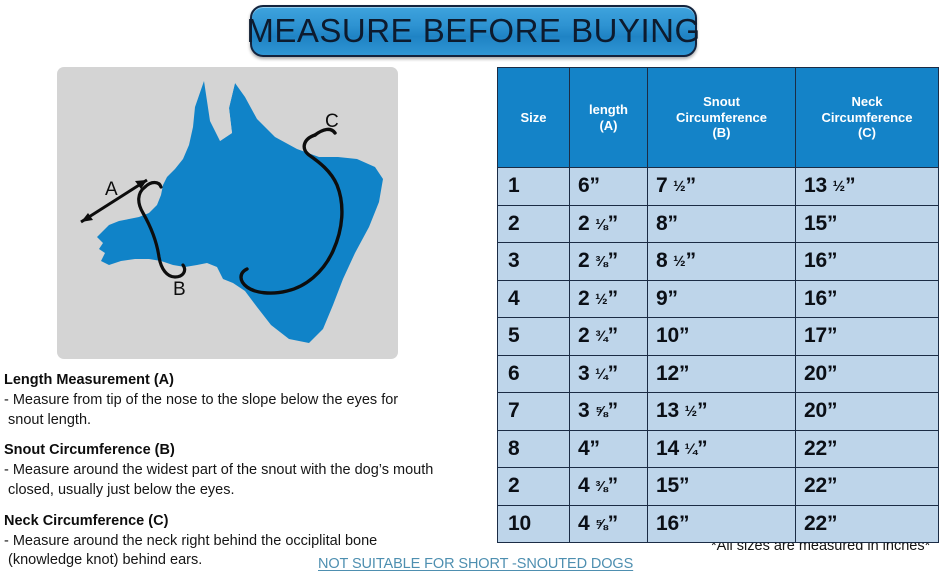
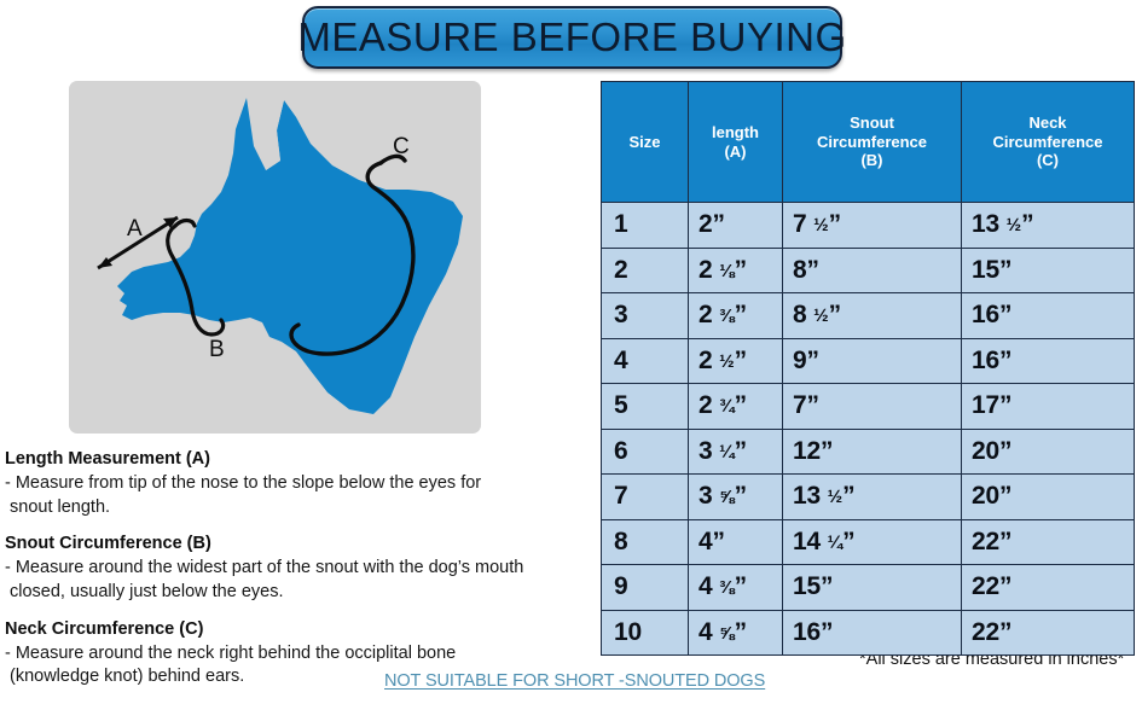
  MEASURE BEFORE BUYING
  A
  B
  C
  Length Measurement (A)
  - Measure from tip of the nose to the slope below the eyes for
  snout length.
  Snout Circumference (B)
  - Measure around the widest part of the snout with the dog’s mouth
  closed, usually just below the eyes.
  Neck Circumference (C)
  - Measure around the neck right behind the occiplital bone
  (knowledge knot) behind ears.
  NOT SUITABLE FOR SHORT -SNOUTED DOGS
  *All sizes are measured in inches*
  Size	length (A)	Snout Circumference (B)	Neck Circumference (C)
- 1	6”	7 ½”	13 ½”
+ 1	2”	7 ½”	13 ½”
  2	2 ⅛”	8”	15”
  3	2 ⅜”	8 ½”	16”
  4	2 ½”	9”	16”
- 5	2 ¾”	10”	17”
+ 5	2 ¾”	7”	17”
  6	3 ¼”	12”	20”
  7	3 ⅝”	13 ½”	20”
  8	4”	14 ¼”	22”
- 2	4 ⅜”	15”	22”
+ 9	4 ⅜”	15”	22”
  10	4 ⅝”	16”	22”
